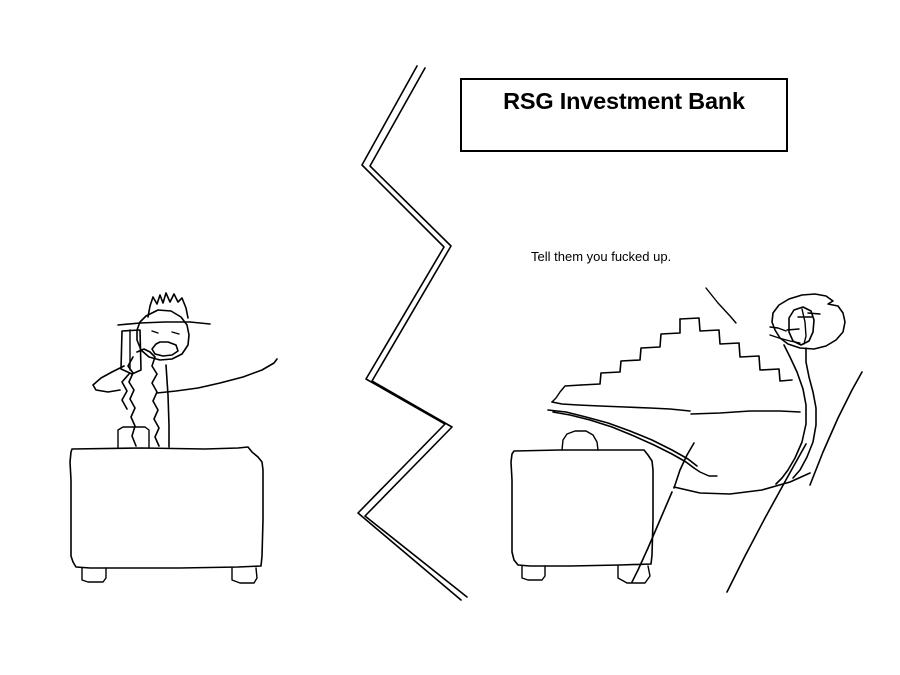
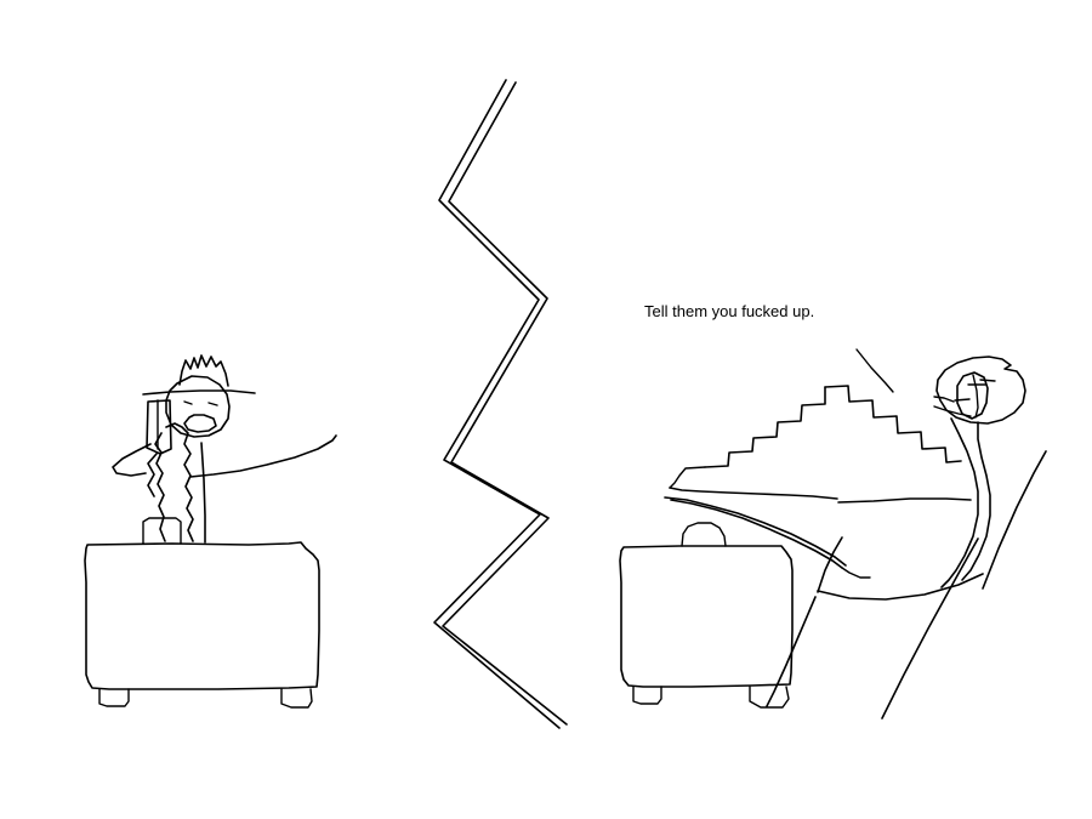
- RSG Investment Bank
  Tell them you fucked up.
